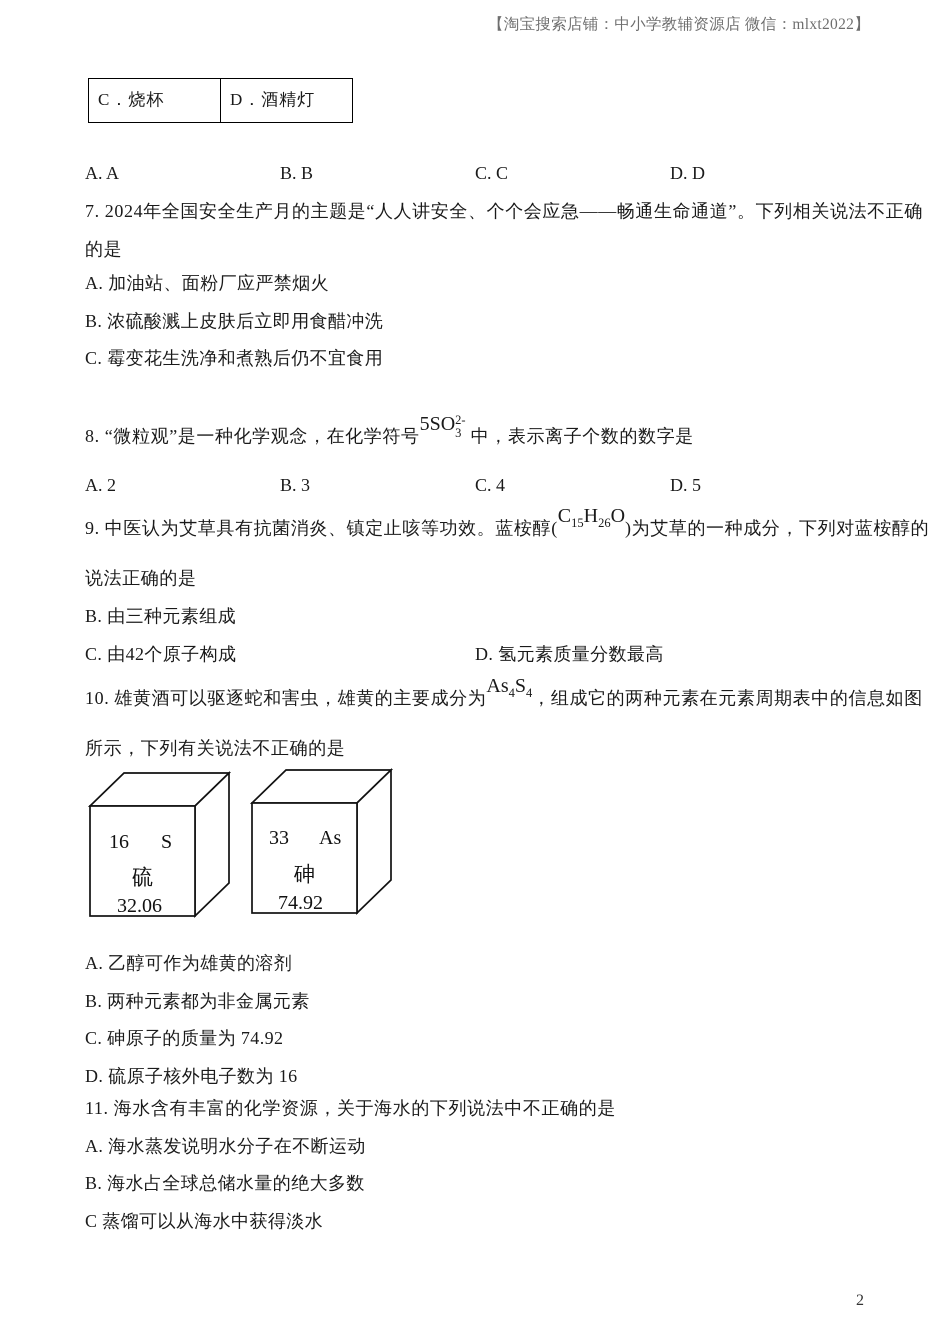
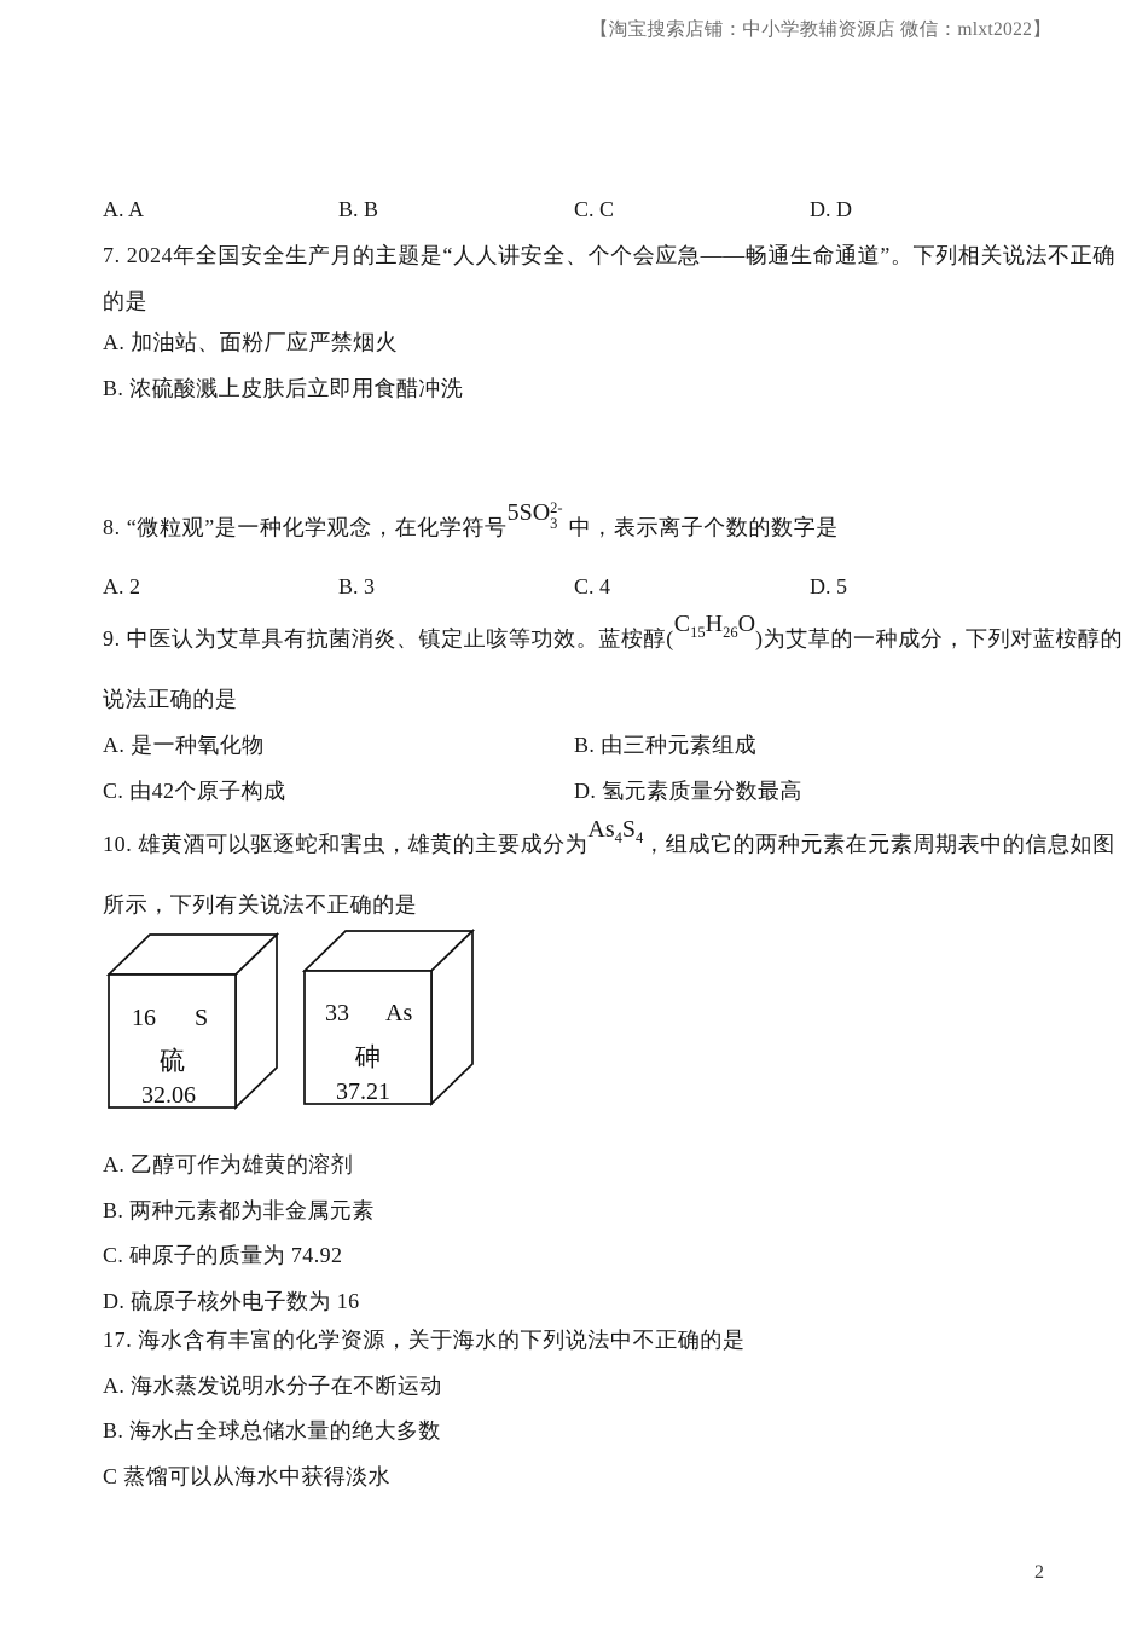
  【淘宝搜索店铺：中小学教辅资源店 微信：mlxt2022】
- C．烧杯	D．酒精灯
  A. A
  B. B
  C. C
  D. D
  7. 2024年全国安全生产月的主题是“人人讲安全、个个会应急——畅通生命通道”。下列相关说法不正确
  的是
  A. 加油站、面粉厂应严禁烟火
  B. 浓硫酸溅上皮肤后立即用食醋冲洗
- C. 霉变花生洗净和煮熟后仍不宜食用
  8. “微粒观”是一种化学观念，在化学符号5SO
  2-
  3
  中，表示离子个数的数字是
  A. 2
  B. 3
  C. 4
  D. 5
  9. 中医认为艾草具有抗菌消炎、镇定止咳等功效。蓝桉醇(C15H26O)为艾草的一种成分，下列对蓝桉醇的
  说法正确的是
+ A. 是一种氧化物
  B. 由三种元素组成
  C. 由42个原子构成
  D. 氢元素质量分数最高
  10. 雄黄酒可以驱逐蛇和害虫，雄黄的主要成分为As4S4，组成它的两种元素在元素周期表中的信息如图
  所示，下列有关说法不正确的是
  16
  S
  硫
  32.06
  33
  As
  砷
- 74.92
+ 37.21
  A. 乙醇可作为雄黄的溶剂
  B. 两种元素都为非金属元素
  C. 砷原子的质量为 74.92
  D. 硫原子核外电子数为 16
- 11. 海水含有丰富的化学资源，关于海水的下列说法中不正确的是
+ 17. 海水含有丰富的化学资源，关于海水的下列说法中不正确的是
  A. 海水蒸发说明水分子在不断运动
  B. 海水占全球总储水量的绝大多数
  C 蒸馏可以从海水中获得淡水
  2
